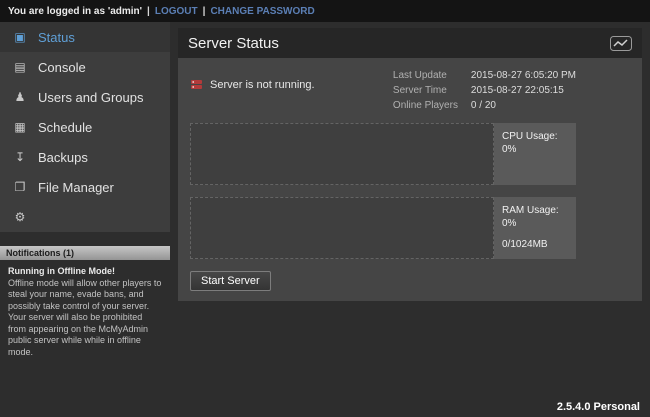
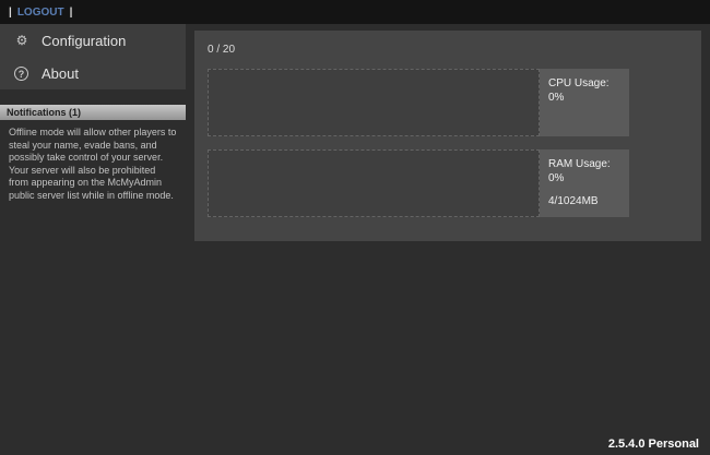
- You are logged in as 'admin'
  |
  LOGOUT
  |
- CHANGE PASSWORD
- ▣
- Status
- ▤
- Console
- ♟
- Users and Groups
- ▦
- Schedule
- ↧
- Backups
- ❐
- File Manager
  ⚙
+ Configuration
+ ?
+ About
  Notifications (1)
- Running in Offline Mode!
- Offline mode will allow other players to steal your name, evade bans, and possibly take control of your server. Your server will also be prohibited from appearing on the McMyAdmin public server while while in offline mode.
+ Offline mode will allow other players to steal your name, evade bans, and possibly take control of your server. Your server will also be prohibited from appearing on the McMyAdmin public server list while in offline mode.
- Server Status
- Server is not running.
- Last Update
- 2015-08-27 6:05:20 PM
- Server Time
- 2015-08-27 22:05:15
- Online Players
  0 / 20
  CPU Usage:
  0%
  RAM Usage:
  0%
- 0/1024MB
+ 4/1024MB
- Start Server
  2.5.4.0 Personal
